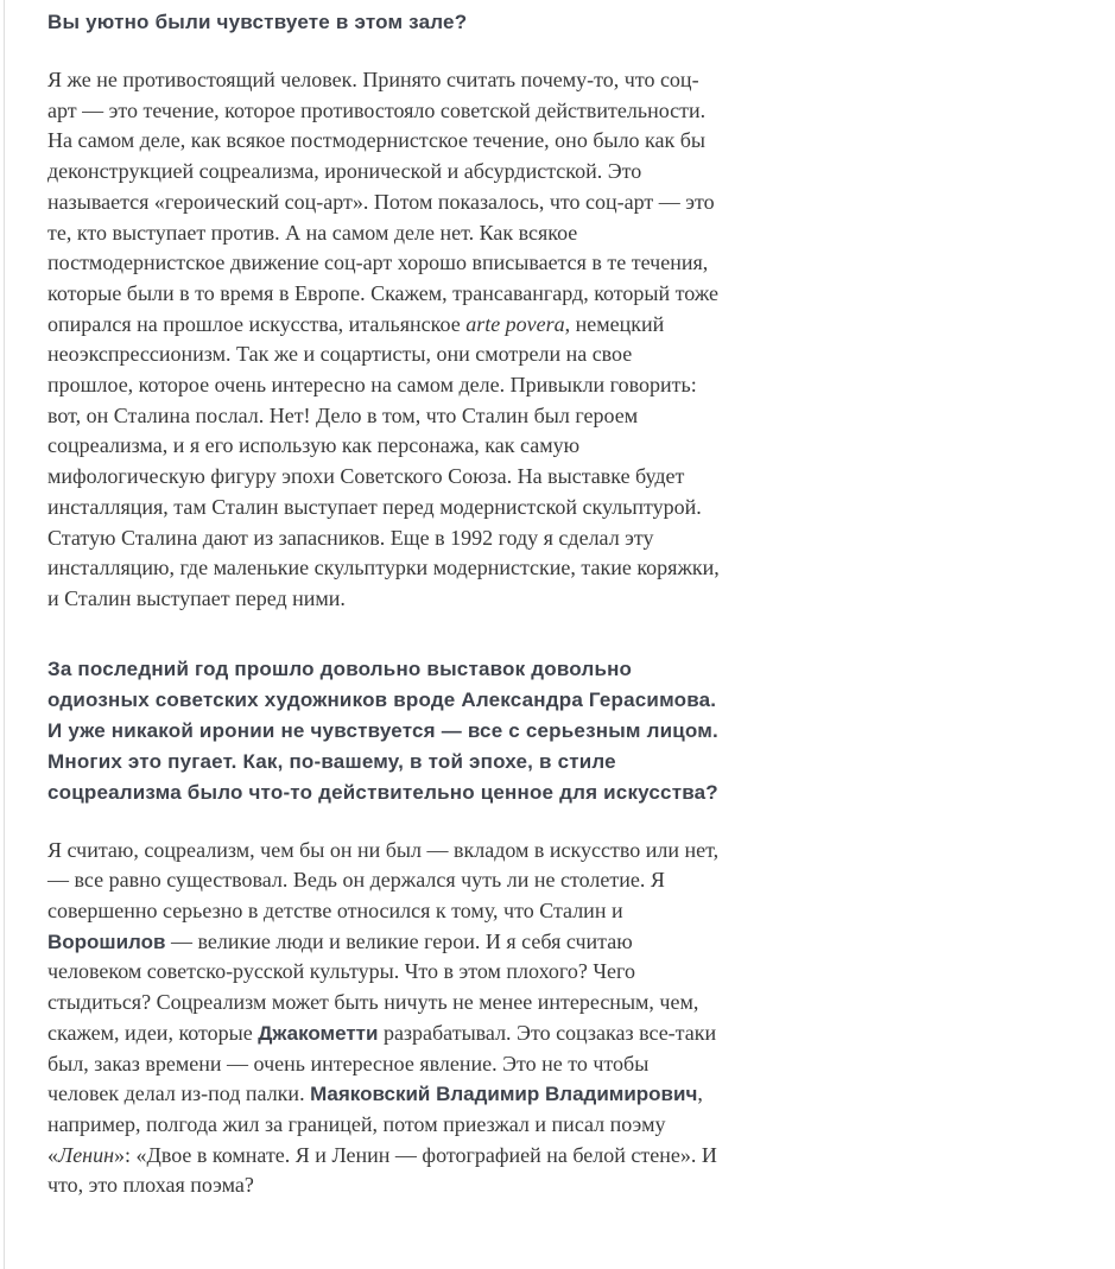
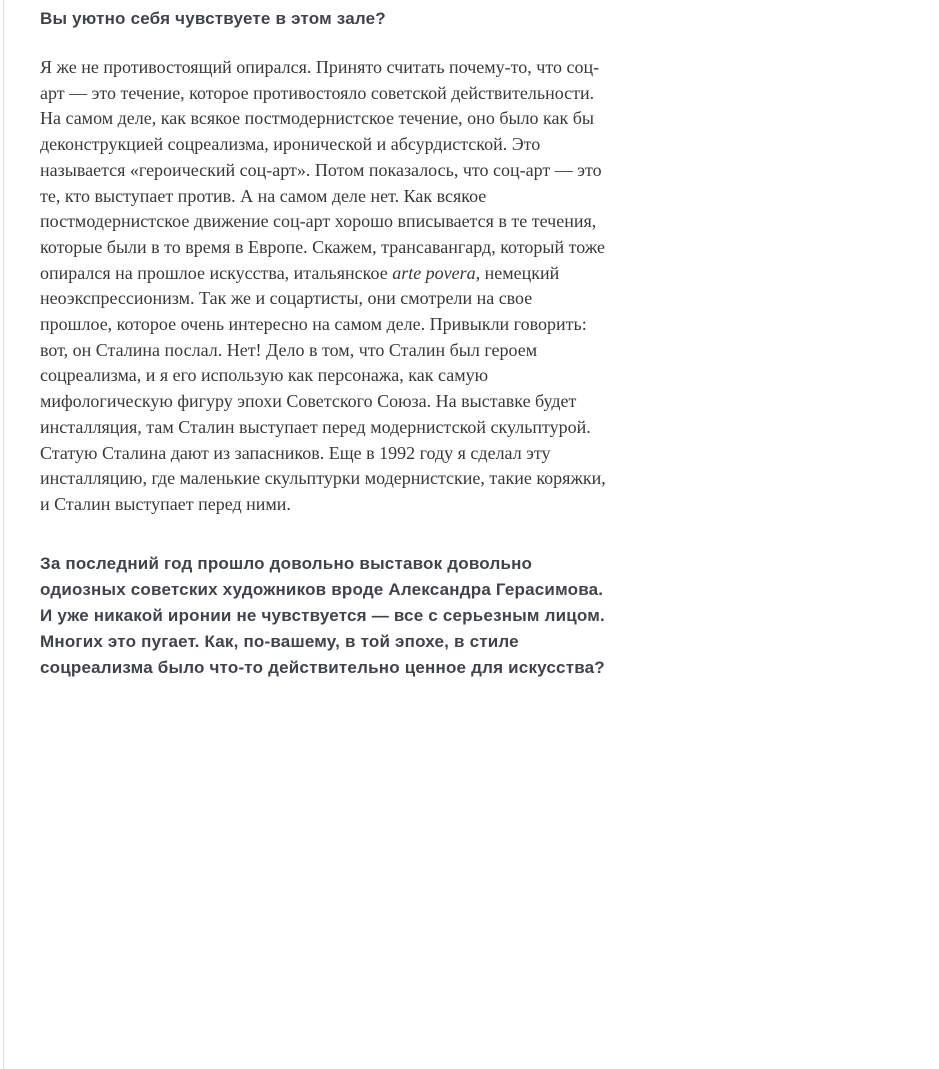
- Вы уютно были чувствуете в этом зале?
+ Вы уютно себя чувствуете в этом зале?
- Я же не противостоящий человек. Принято считать почему-то, что соц-арт — это течение, которое противостояло советской действительности. На самом деле, как всякое постмодернистское течение, оно было как бы деконструкцией соцреализма, иронической и абсурдистской. Это называется «героический соц-арт». Потом показалось, что соц-арт — это те, кто выступает против. А на самом деле нет. Как всякое постмодернистское движение соц-арт хорошо вписывается в те течения, которые были в то время в Европе. Скажем, трансавангард, который тоже опирался на прошлое искусства, итальянское arte povera, немецкий неоэкспрессионизм. Так же и соцартисты, они смотрели на свое прошлое, которое очень интересно на самом деле. Привыкли говорить: вот, он Сталина послал. Нет! Дело в том, что Сталин был героем соцреализма, и я его использую как персонажа, как самую мифологическую фигуру эпохи Советского Союза. На выставке будет инсталляция, там Сталин выступает перед модернистской скульптурой. Статую Сталина дают из запасников. Еще в 1992 году я сделал эту инсталляцию, где маленькие скульптурки модернистские, такие коряжки, и Сталин выступает перед ними.
+ Я же не противостоящий опирался. Принято считать почему-то, что соц-арт — это течение, которое противостояло советской действительности. На самом деле, как всякое постмодернистское течение, оно было как бы деконструкцией соцреализма, иронической и абсурдистской. Это называется «героический соц-арт». Потом показалось, что соц-арт — это те, кто выступает против. А на самом деле нет. Как всякое постмодернистское движение соц-арт хорошо вписывается в те течения, которые были в то время в Европе. Скажем, трансавангард, который тоже опирался на прошлое искусства, итальянское arte povera, немецкий неоэкспрессионизм. Так же и соцартисты, они смотрели на свое прошлое, которое очень интересно на самом деле. Привыкли говорить: вот, он Сталина послал. Нет! Дело в том, что Сталин был героем соцреализма, и я его использую как персонажа, как самую мифологическую фигуру эпохи Советского Союза. На выставке будет инсталляция, там Сталин выступает перед модернистской скульптурой. Статую Сталина дают из запасников. Еще в 1992 году я сделал эту инсталляцию, где маленькие скульптурки модернистские, такие коряжки, и Сталин выступает перед ними.
  За последний год прошло довольно выставок довольно одиозных советских художников вроде Александра Герасимова. И уже никакой иронии не чувствуется — все с серьезным лицом. Многих это пугает. Как, по-вашему, в той эпохе, в стиле соцреализма было что-то действительно ценное для искусства?
- Я считаю, соцреализм, чем бы он ни был — вкладом в искусство или нет, — все равно существовал. Ведь он держался чуть ли не столетие. Я совершенно серьезно в детстве относился к тому, что Сталин и Ворошилов — великие люди и великие герои. И я себя считаю человеком советско-русской культуры. Что в этом плохого? Чего стыдиться? Соцреализм может быть ничуть не менее интересным, чем, скажем, идеи, которые Джакометти разрабатывал. Это соцзаказ все-таки был, заказ времени — очень интересное явление. Это не то чтобы человек делал из-под палки. Маяковский Владимир Владимирович, например, полгода жил за границей, потом приезжал и писал поэму «Ленин»: «Двое в комнате. Я и Ленин — фотографией на белой стене». И что, это плохая поэма?
